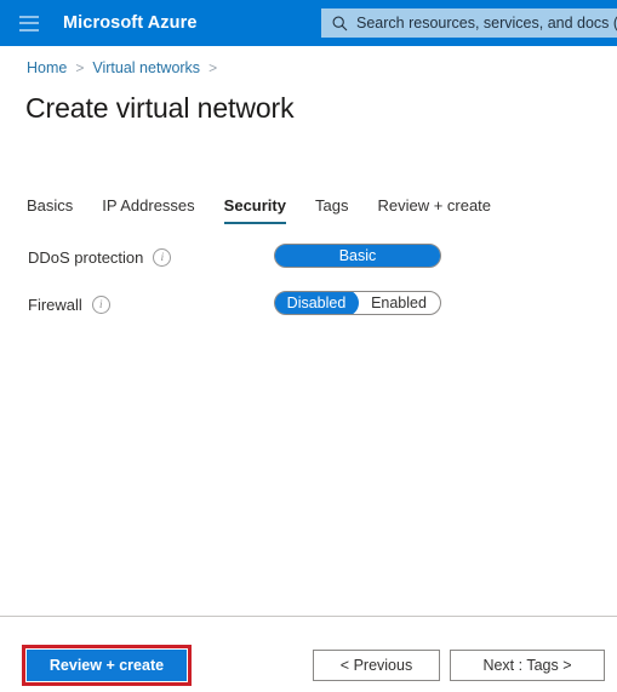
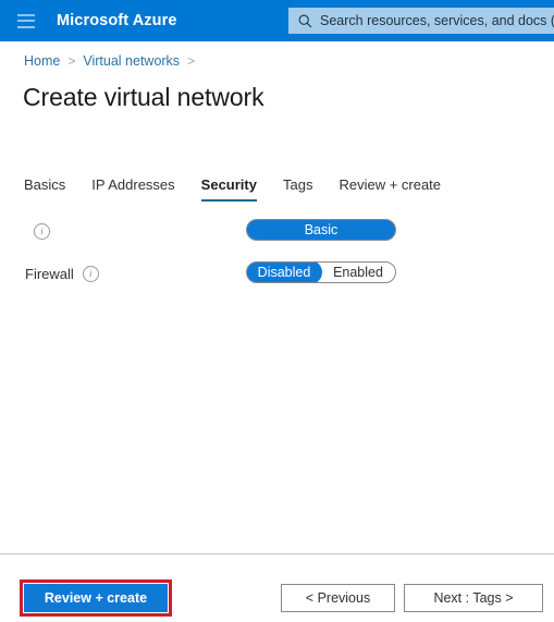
  Microsoft Azure
  Search resources, services, and docs (
  Home
  >
  Virtual networks
  >
  Create virtual network
  Basics
  IP Addresses
  Security
  Tags
  Review + create
- DDoS protection
  i
  Basic
  Firewall
  i
  Disabled
  Enabled
  Review + create
  < Previous
  Next : Tags >
